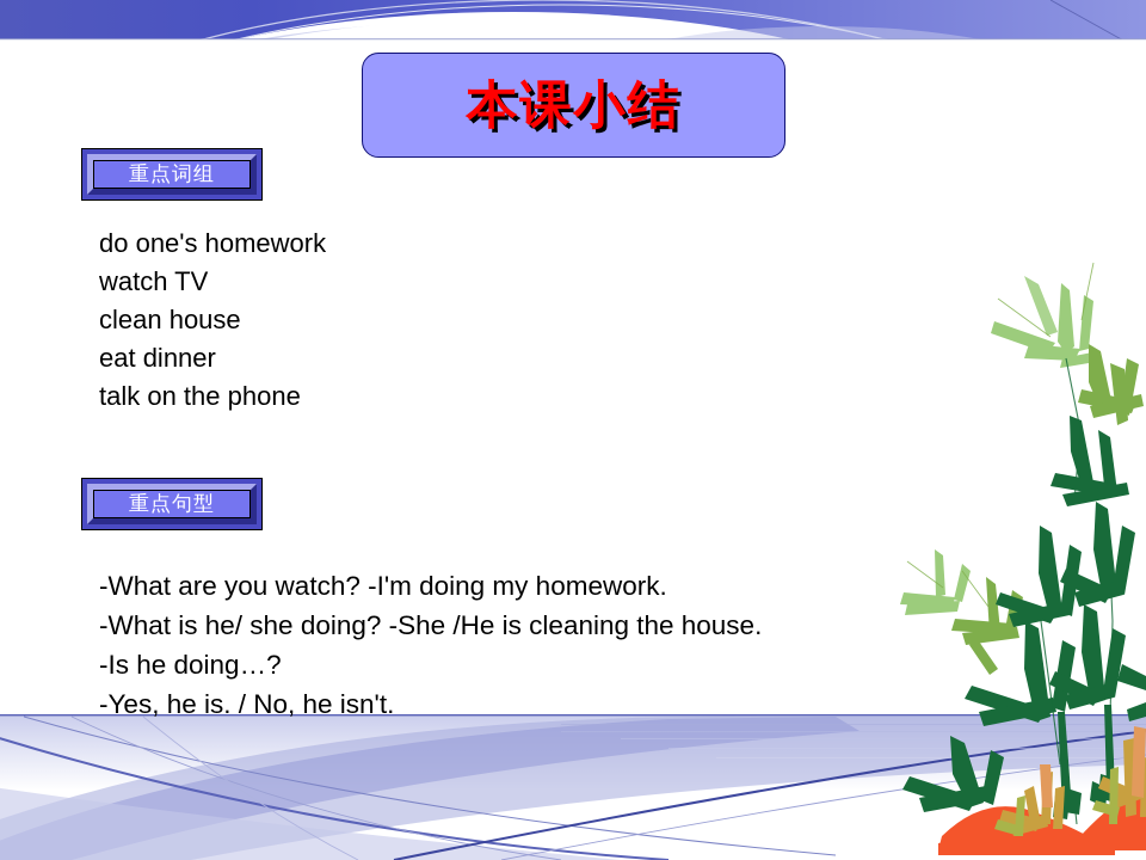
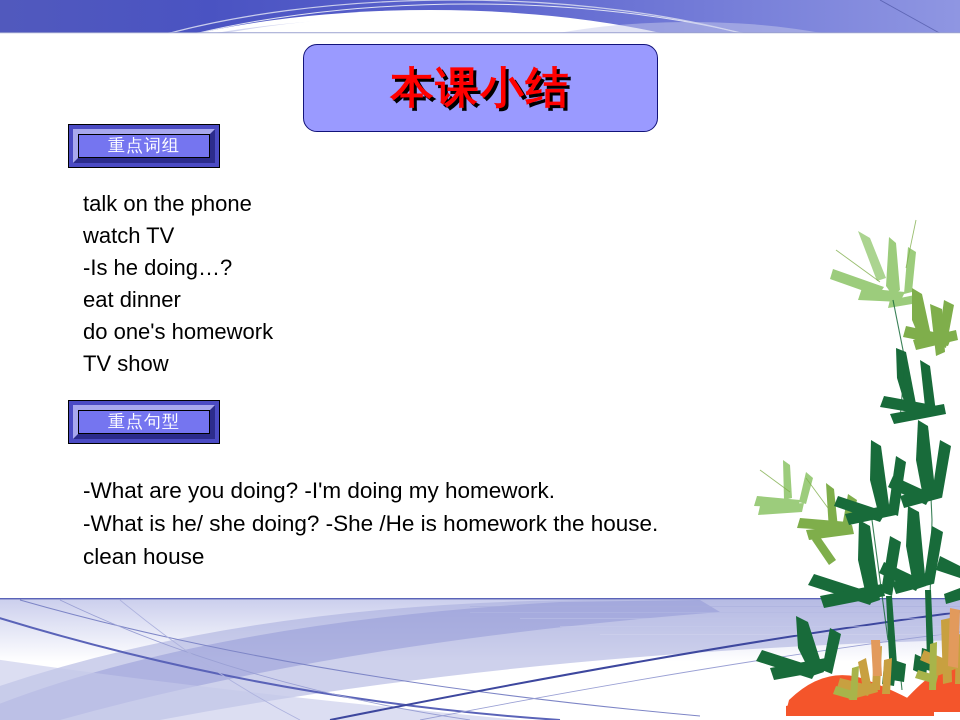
  本课小结
  重点词组
- do one's homework
+ talk on the phone
  watch TV
- clean house
+ -Is he doing…?
  eat dinner
- talk on the phone
+ do one's homework
+ TV show
  重点句型
- -What are you watch? -I'm doing my homework.
+ -What are you doing? -I'm doing my homework.
- -What is he/ she doing? -She /He is cleaning the house.
+ -What is he/ she doing? -She /He is homework the house.
- -Is he doing…?
+ clean house
- -Yes, he is. / No, he isn't.
